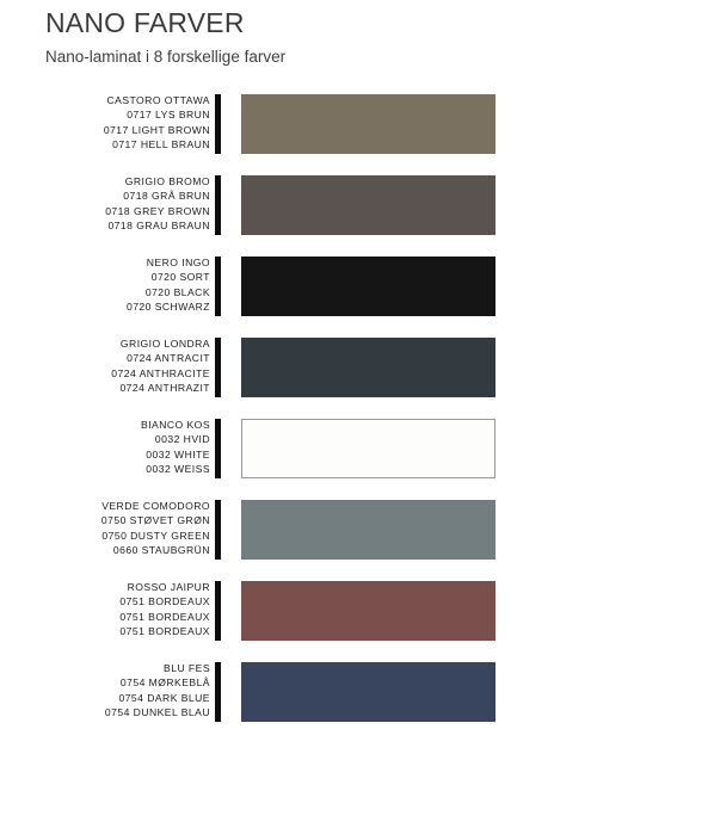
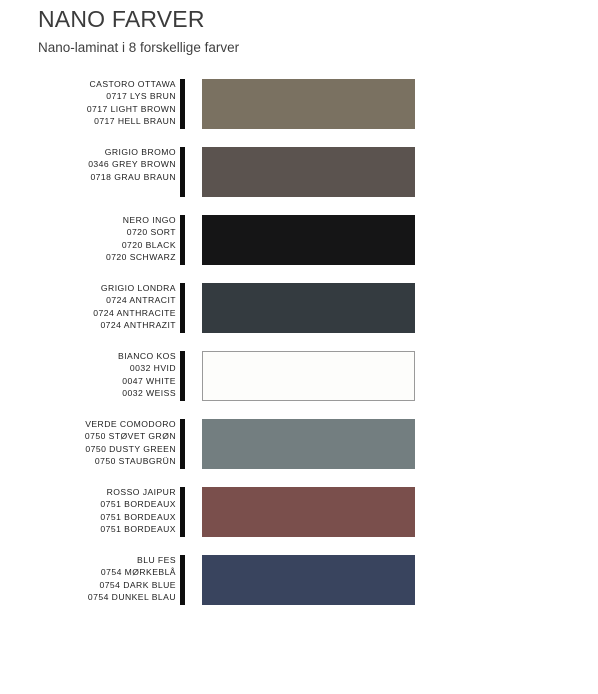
  NANO FARVER
  Nano-laminat i 8 forskellige farver
  CASTORO OTTAWA
  0717 LYS BRUN
  0717 LIGHT BROWN
  0717 HELL BRAUN
  GRIGIO BROMO
- 0718 GRÅ BRUN
- 0718 GREY BROWN
+ 0346 GREY BROWN
  0718 GRAU BRAUN
  NERO INGO
  0720 SORT
  0720 BLACK
  0720 SCHWARZ
  GRIGIO LONDRA
  0724 ANTRACIT
  0724 ANTHRACITE
  0724 ANTHRAZIT
  BIANCO KOS
  0032 HVID
- 0032 WHITE
+ 0047 WHITE
  0032 WEISS
  VERDE COMODORO
  0750 STØVET GRØN
  0750 DUSTY GREEN
- 0660 STAUBGRÜN
+ 0750 STAUBGRÜN
  ROSSO JAIPUR
  0751 BORDEAUX
  0751 BORDEAUX
  0751 BORDEAUX
  BLU FES
  0754 MØRKEBLÅ
  0754 DARK BLUE
  0754 DUNKEL BLAU
